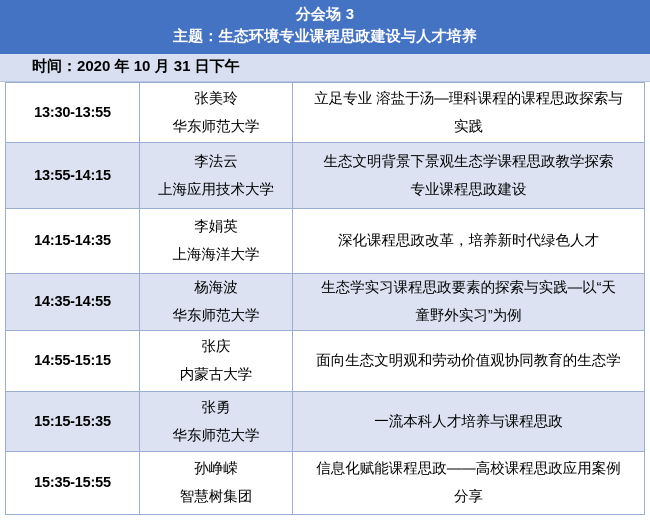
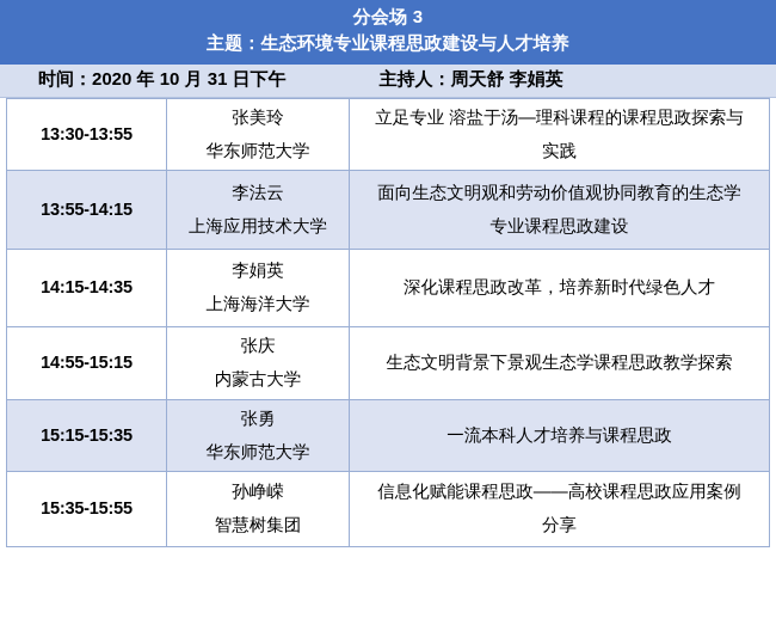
  分会场 3
  主题：生态环境专业课程思政建设与人才培养
  时间：2020 年 10 月 31 日下午
+ 主持人：周天舒 李娟英
  13:30-13:55	张美玲 华东师范大学	立足专业 溶盐于汤—理科课程的课程思政探索与 实践
- 13:55-14:15	李法云 上海应用技术大学	生态文明背景下景观生态学课程思政教学探索 专业课程思政建设
+ 13:55-14:15	李法云 上海应用技术大学	面向生态文明观和劳动价值观协同教育的生态学 专业课程思政建设
  14:15-14:35	李娟英 上海海洋大学	深化课程思政改革，培养新时代绿色人才
- 14:35-14:55	杨海波 华东师范大学	生态学实习课程思政要素的探索与实践—以“天 童野外实习”为例
- 14:55-15:15	张庆 内蒙古大学	面向生态文明观和劳动价值观协同教育的生态学
+ 14:55-15:15	张庆 内蒙古大学	生态文明背景下景观生态学课程思政教学探索
  15:15-15:35	张勇 华东师范大学	一流本科人才培养与课程思政
  15:35-15:55	孙峥嵘 智慧树集团	信息化赋能课程思政——高校课程思政应用案例 分享
